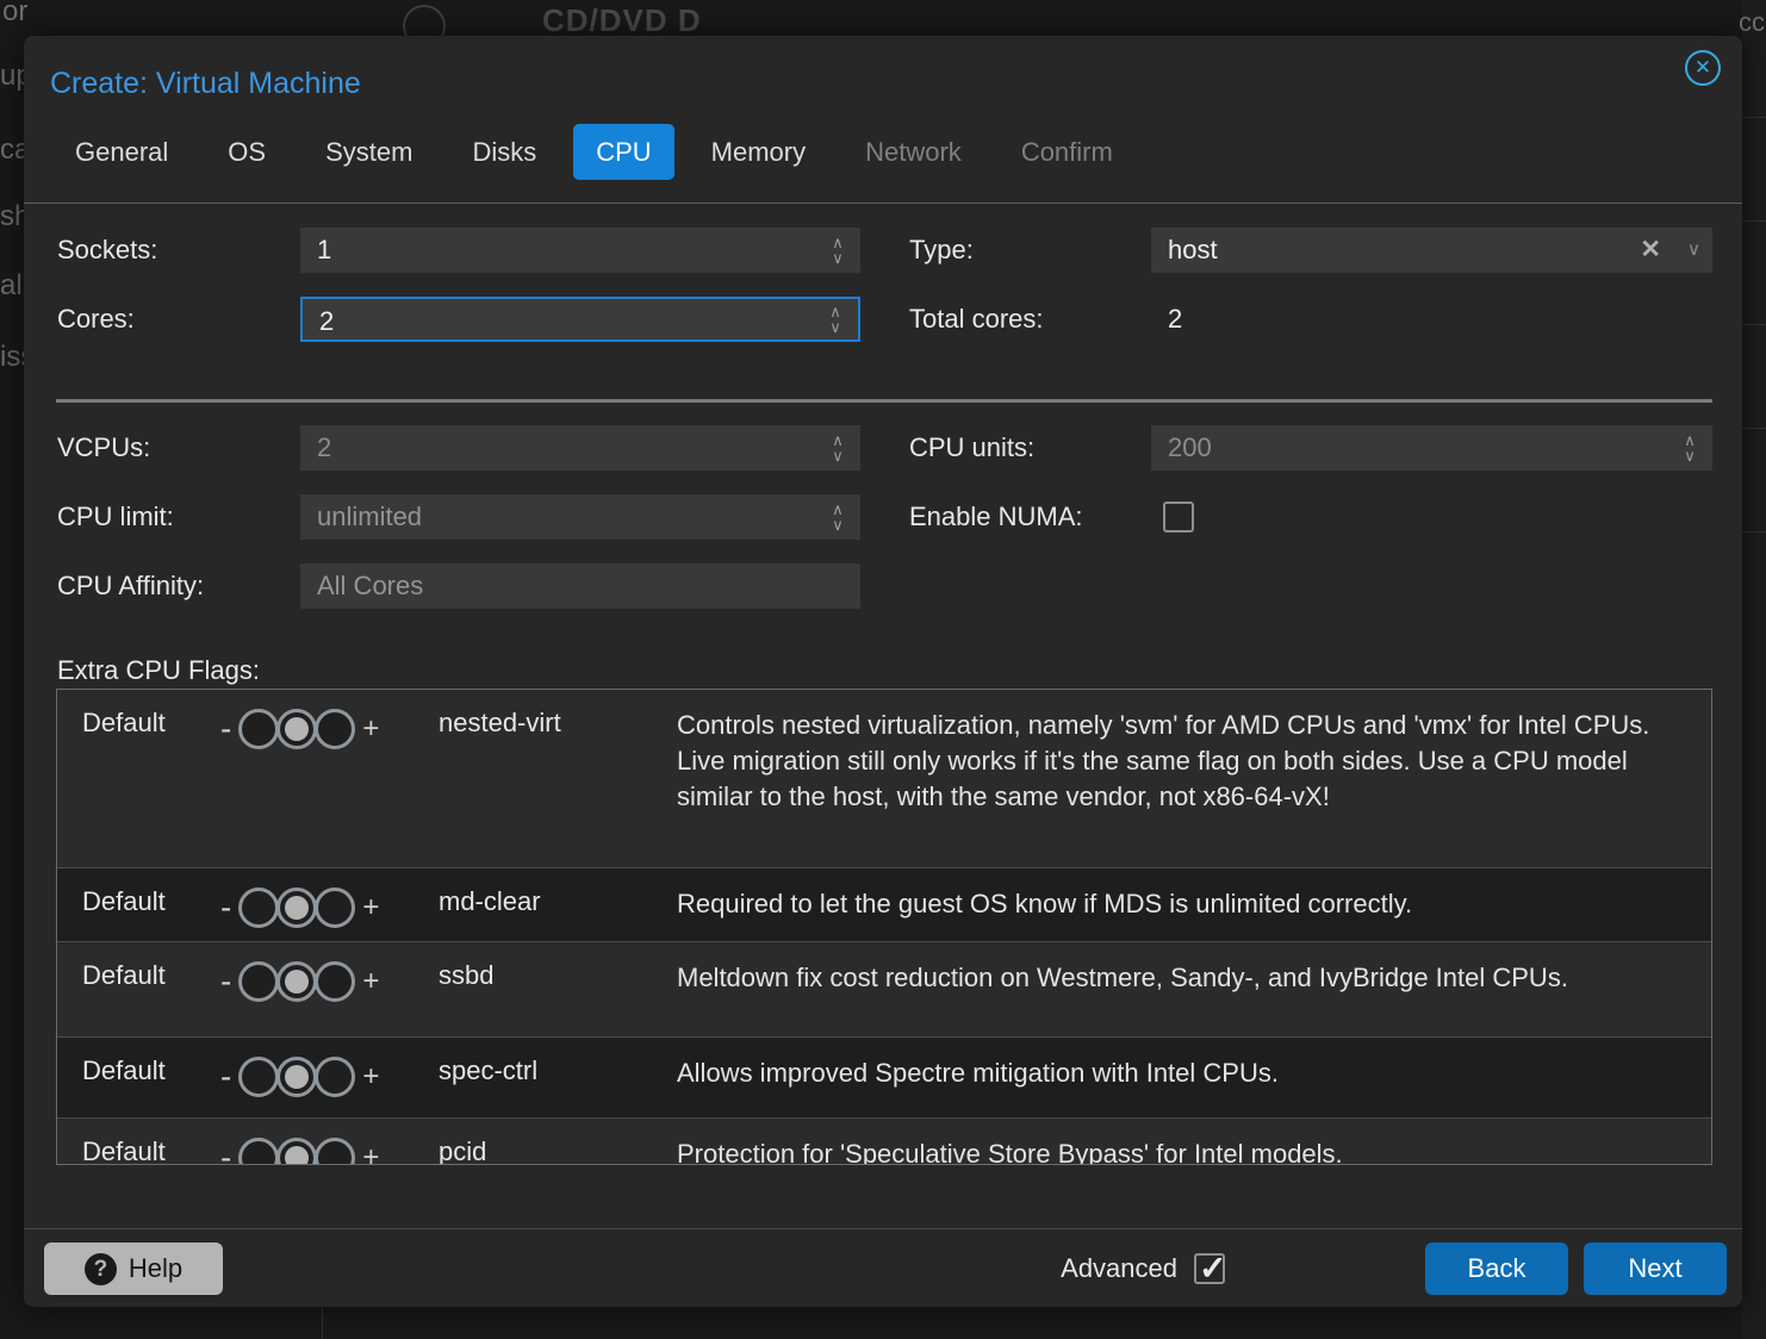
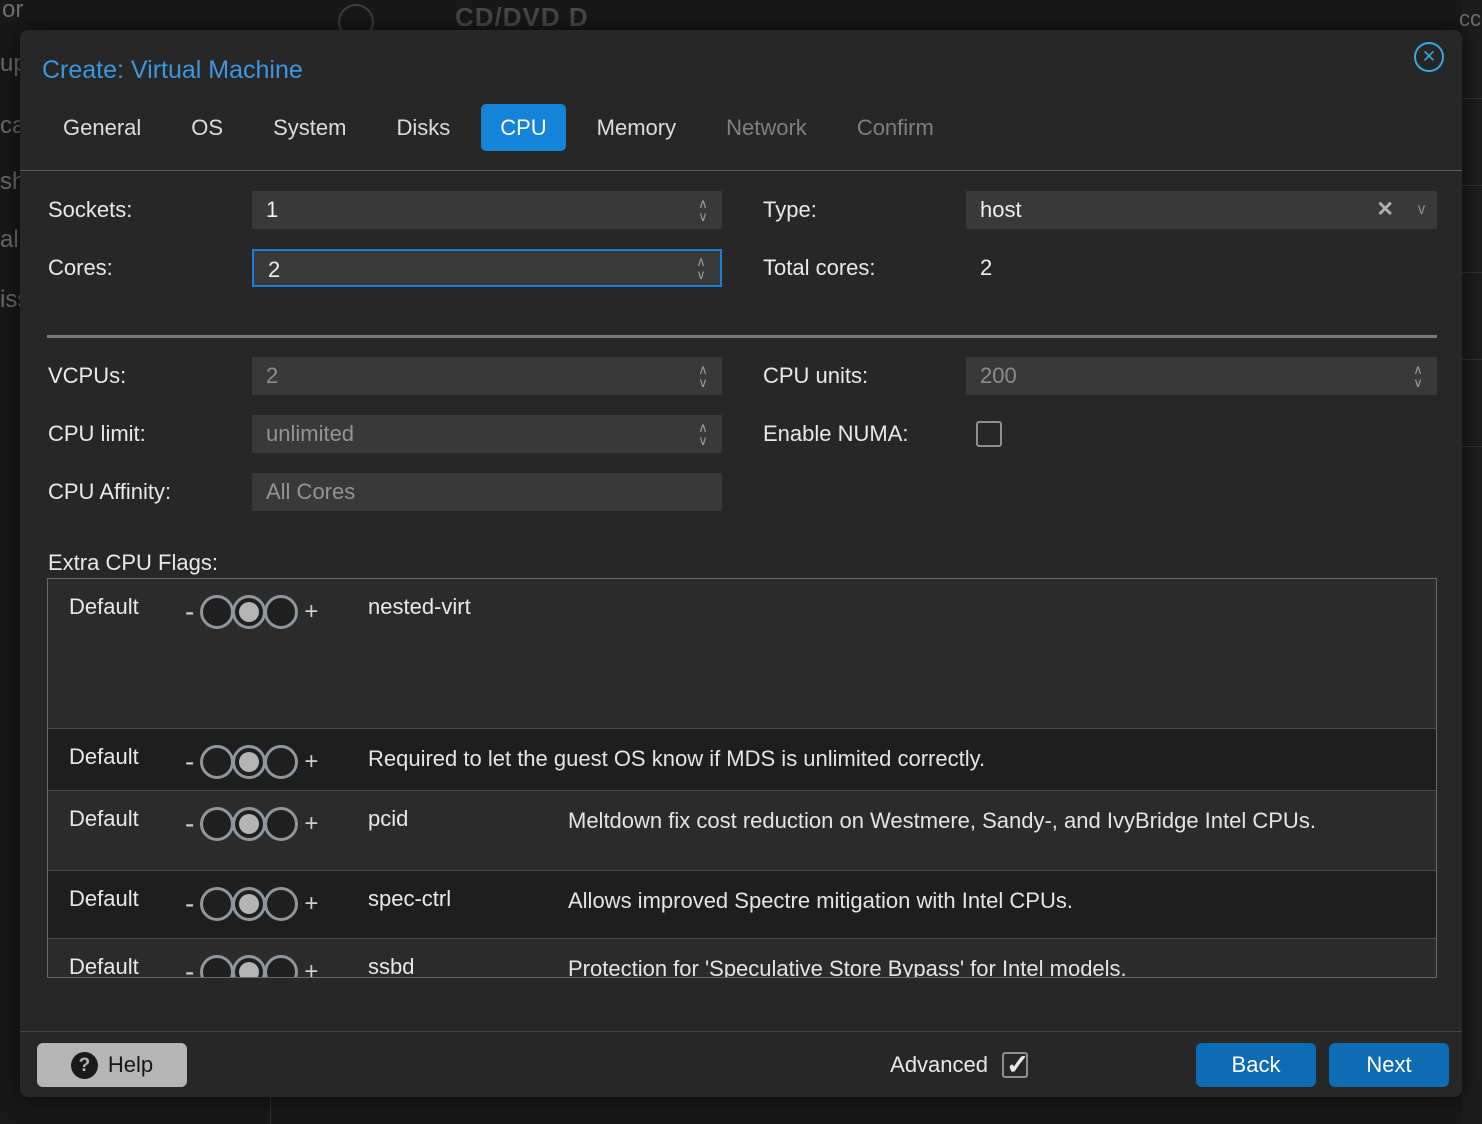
  or
  ca
  sh
  CD/DVD D
  cc
  Create: Virtual Machine
  ✕
  General
  OS
  System
  Disks
  CPU
  Memory
  Network
  Confirm
  Sockets:
  1
  ∧
  ∨
  Type:
  host
  ✕
  ∨
  Cores:
  2
  ∧
  ∨
  Total cores:
  2
  VCPUs:
  2
  ∧
  ∨
  CPU units:
  200
  ∧
  ∨
  CPU limit:
  unlimited
  ∧
  ∨
  Enable NUMA:
  CPU Affinity:
  All Cores
  Extra CPU Flags:
  Default
  -
  +
  nested-virt
- Controls nested virtualization, namely 'svm' for AMD CPUs and 'vmx' for Intel CPUs. Live migration still only works if it's the same flag on both sides. Use a CPU model similar to the host, with the same vendor, not x86-64-vX!
  Default
  -
  +
- md-clear
  Required to let the guest OS know if MDS is unlimited correctly.
  Default
  -
  +
- ssbd
+ pcid
  Meltdown fix cost reduction on Westmere, Sandy-, and IvyBridge Intel CPUs.
  Default
  -
  +
  spec-ctrl
  Allows improved Spectre mitigation with Intel CPUs.
  Default
  -
  +
- pcid
+ ssbd
  Protection for 'Speculative Store Bypass' for Intel models.
  ?
  Help
  Advanced
  Back
  Next
